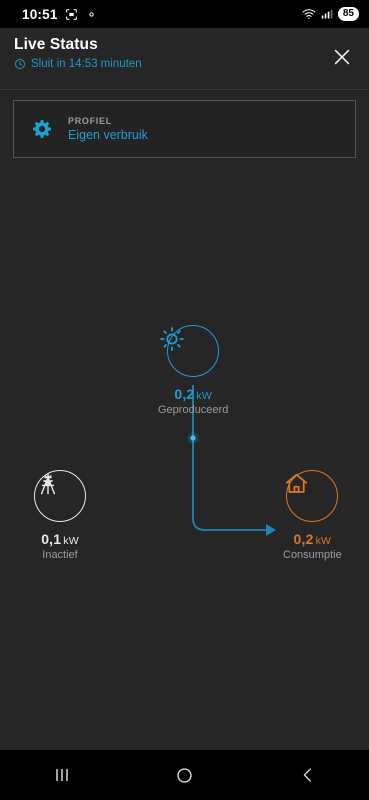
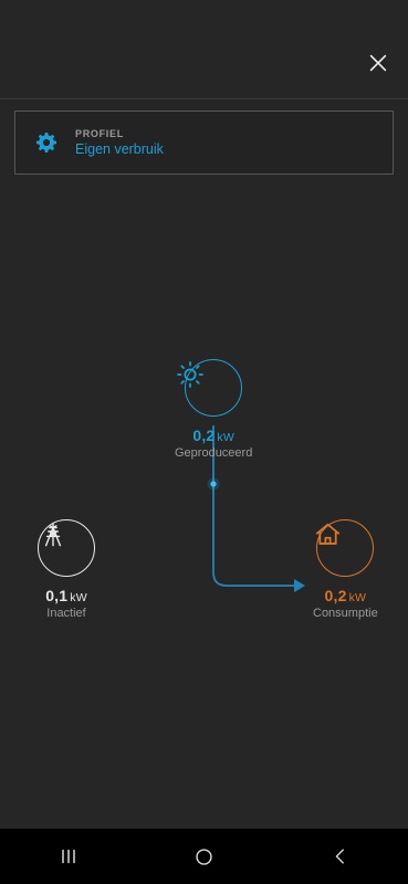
- 10:51
- 85
- Live Status
- Sluit in 14:53 minuten
  PROFIEL
  Eigen verbruik
  0,2 kW
  Geproduceerd
  0,1 kW
  Inactief
  0,2 kW
  Consumptie
